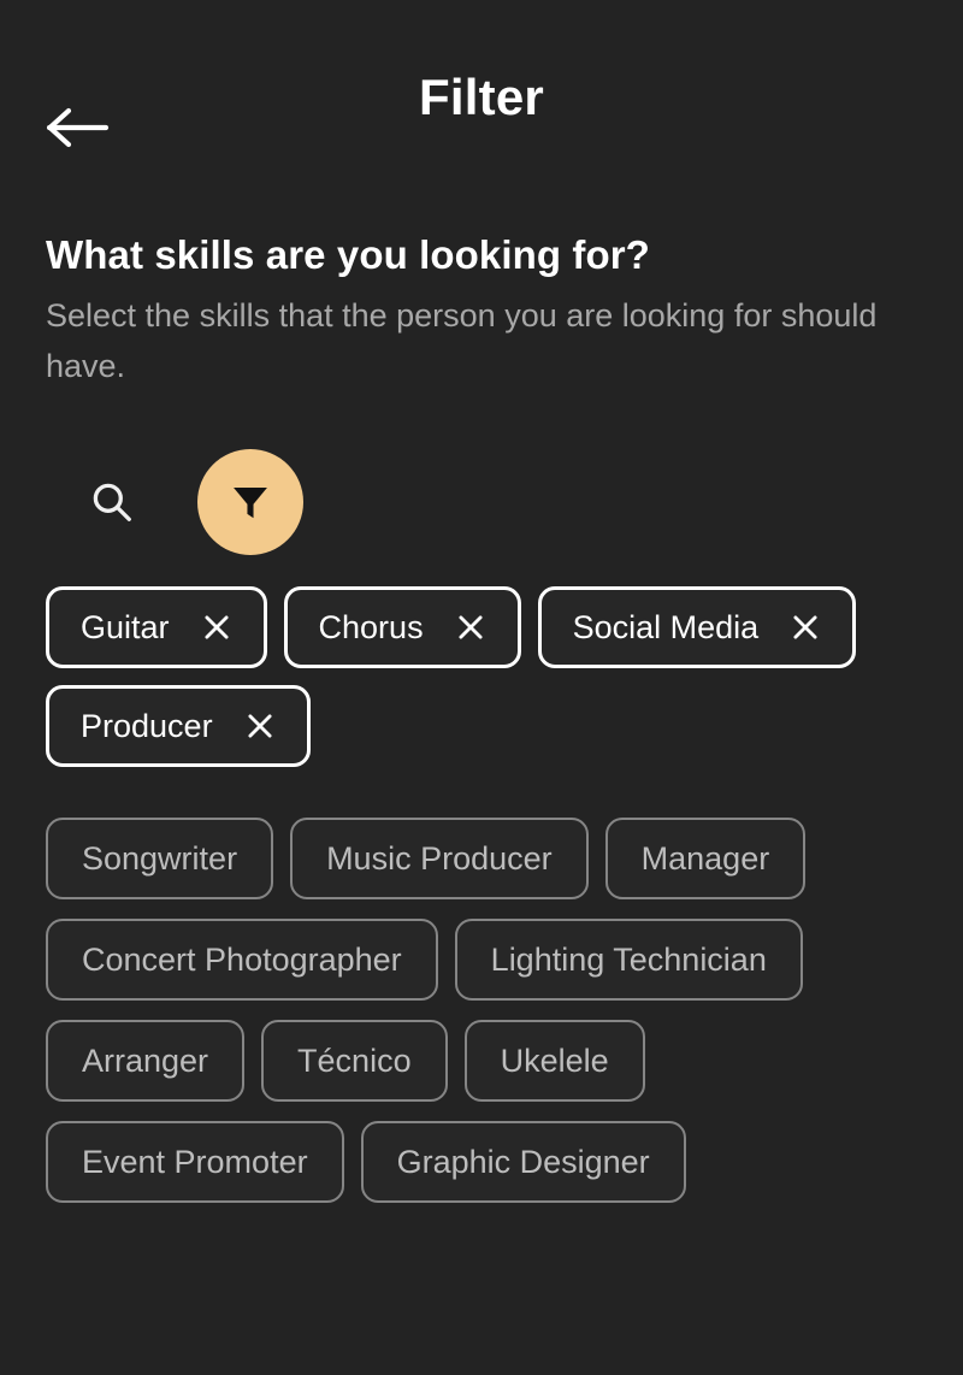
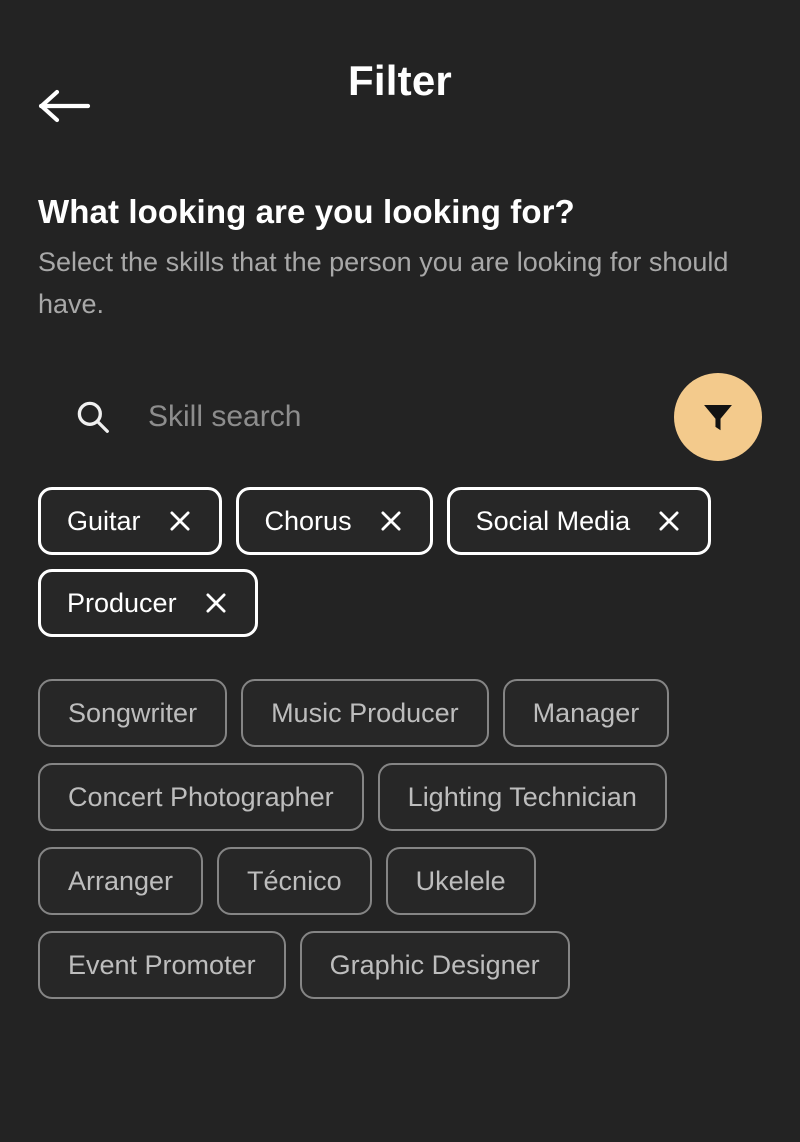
  Filter
- What skills are you looking for?
+ What looking are you looking for?
  Select the skills that the person you are looking for should have.
+ Skill search
  Guitar
  Chorus
  Social Media
  Producer
  Songwriter
  Music Producer
  Manager
  Concert Photographer
  Lighting Technician
  Arranger
  Técnico
  Ukelele
  Event Promoter
  Graphic Designer
